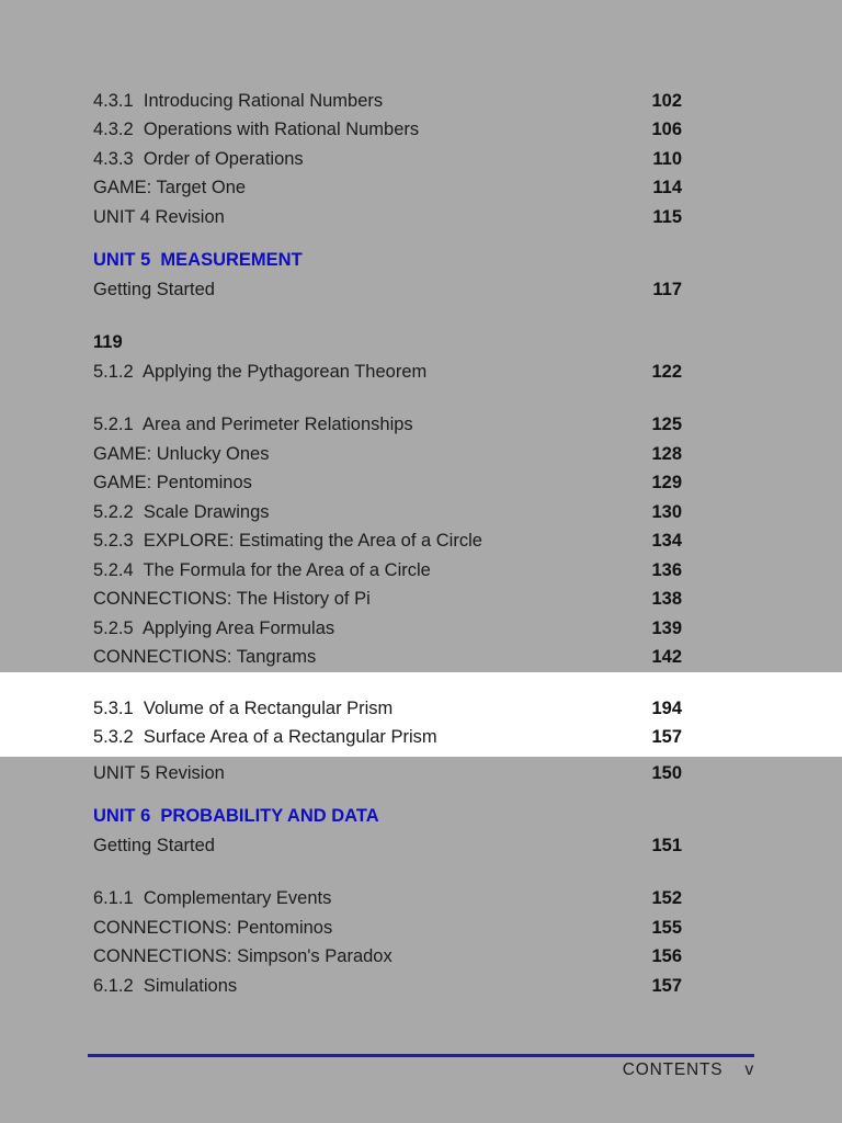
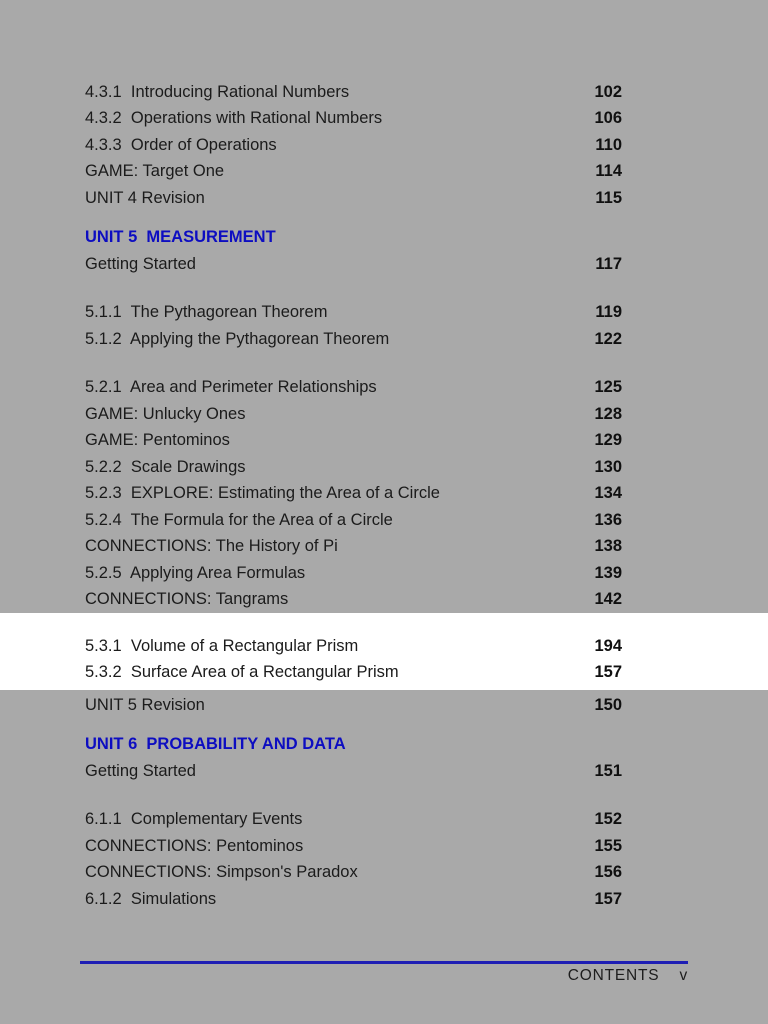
  4.3.1 Introducing Rational Numbers
  102
  4.3.2 Operations with Rational Numbers
  106
  4.3.3 Order of Operations
  110
  GAME: Target One
  114
  UNIT 4 Revision
  115
  UNIT 5 MEASUREMENT
  Getting Started
  117
+ 5.1.1 The Pythagorean Theorem
  119
  5.1.2 Applying the Pythagorean Theorem
  122
  5.2.1 Area and Perimeter Relationships
  125
  GAME: Unlucky Ones
  128
  GAME: Pentominos
  129
  5.2.2 Scale Drawings
  130
  5.2.3 EXPLORE: Estimating the Area of a Circle
  134
  5.2.4 The Formula for the Area of a Circle
  136
  CONNECTIONS: The History of Pi
  138
  5.2.5 Applying Area Formulas
  139
  CONNECTIONS: Tangrams
  142
  5.3.1 Volume of a Rectangular Prism
  194
  5.3.2 Surface Area of a Rectangular Prism
  157
  UNIT 5 Revision
  150
  UNIT 6 PROBABILITY AND DATA
  Getting Started
  151
  6.1.1 Complementary Events
  152
  CONNECTIONS: Pentominos
  155
  CONNECTIONS: Simpson's Paradox
  156
  6.1.2 Simulations
  157
  CONTENTS v
